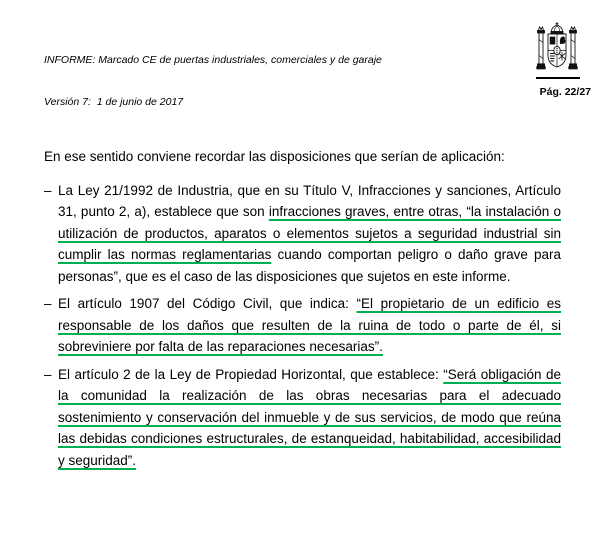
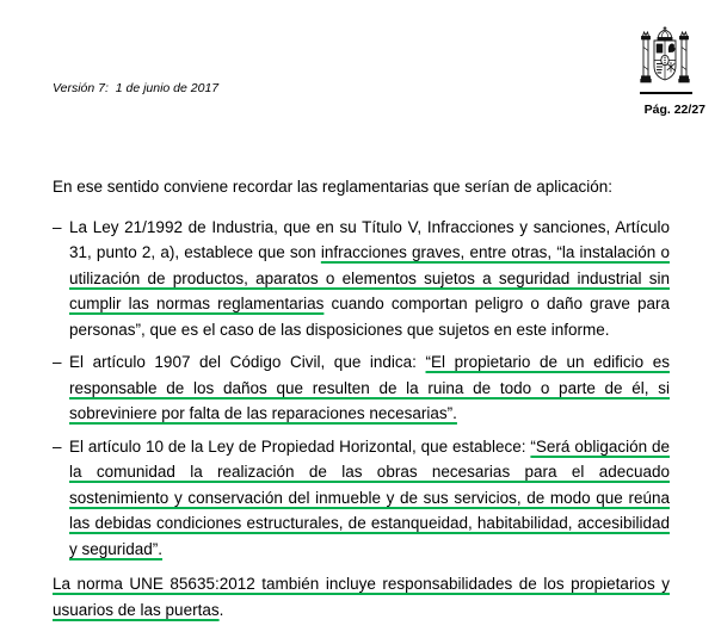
- INFORME: Marcado CE de puertas industriales, comerciales y de garaje
  Versión 7: 1 de junio de 2017
  Pág. 22/27
- En ese sentido conviene recordar las disposiciones que serían de aplicación:
+ En ese sentido conviene recordar las reglamentarias que serían de aplicación:
  –
  La Ley 21/1992 de Industria, que en su Título V, Infracciones y sanciones, Artículo 31, punto 2, a), establece que son infracciones graves, entre otras, “la instalación o utilización de productos, aparatos o elementos sujetos a seguridad industrial sin cumplir las normas reglamentarias cuando comportan peligro o daño grave para personas”, que es el caso de las disposiciones que sujetos en este informe.
  –
  El artículo 1907 del Código Civil, que indica: “El propietario de un edificio es responsable de los daños que resulten de la ruina de todo o parte de él, si sobreviniere por falta de las reparaciones necesarias”.
  –
- El artículo 2 de la Ley de Propiedad Horizontal, que establece: “Será obligación de la comunidad la realización de las obras necesarias para el adecuado sostenimiento y conservación del inmueble y de sus servicios, de modo que reúna las debidas condiciones estructurales, de estanqueidad, habitabilidad, accesibilidad y seguridad”.
+ El artículo 10 de la Ley de Propiedad Horizontal, que establece: “Será obligación de la comunidad la realización de las obras necesarias para el adecuado sostenimiento y conservación del inmueble y de sus servicios, de modo que reúna las debidas condiciones estructurales, de estanqueidad, habitabilidad, accesibilidad y seguridad”.
+ La norma UNE 85635:2012 también incluye responsabilidades de los propietarios y usuarios de las puertas.
